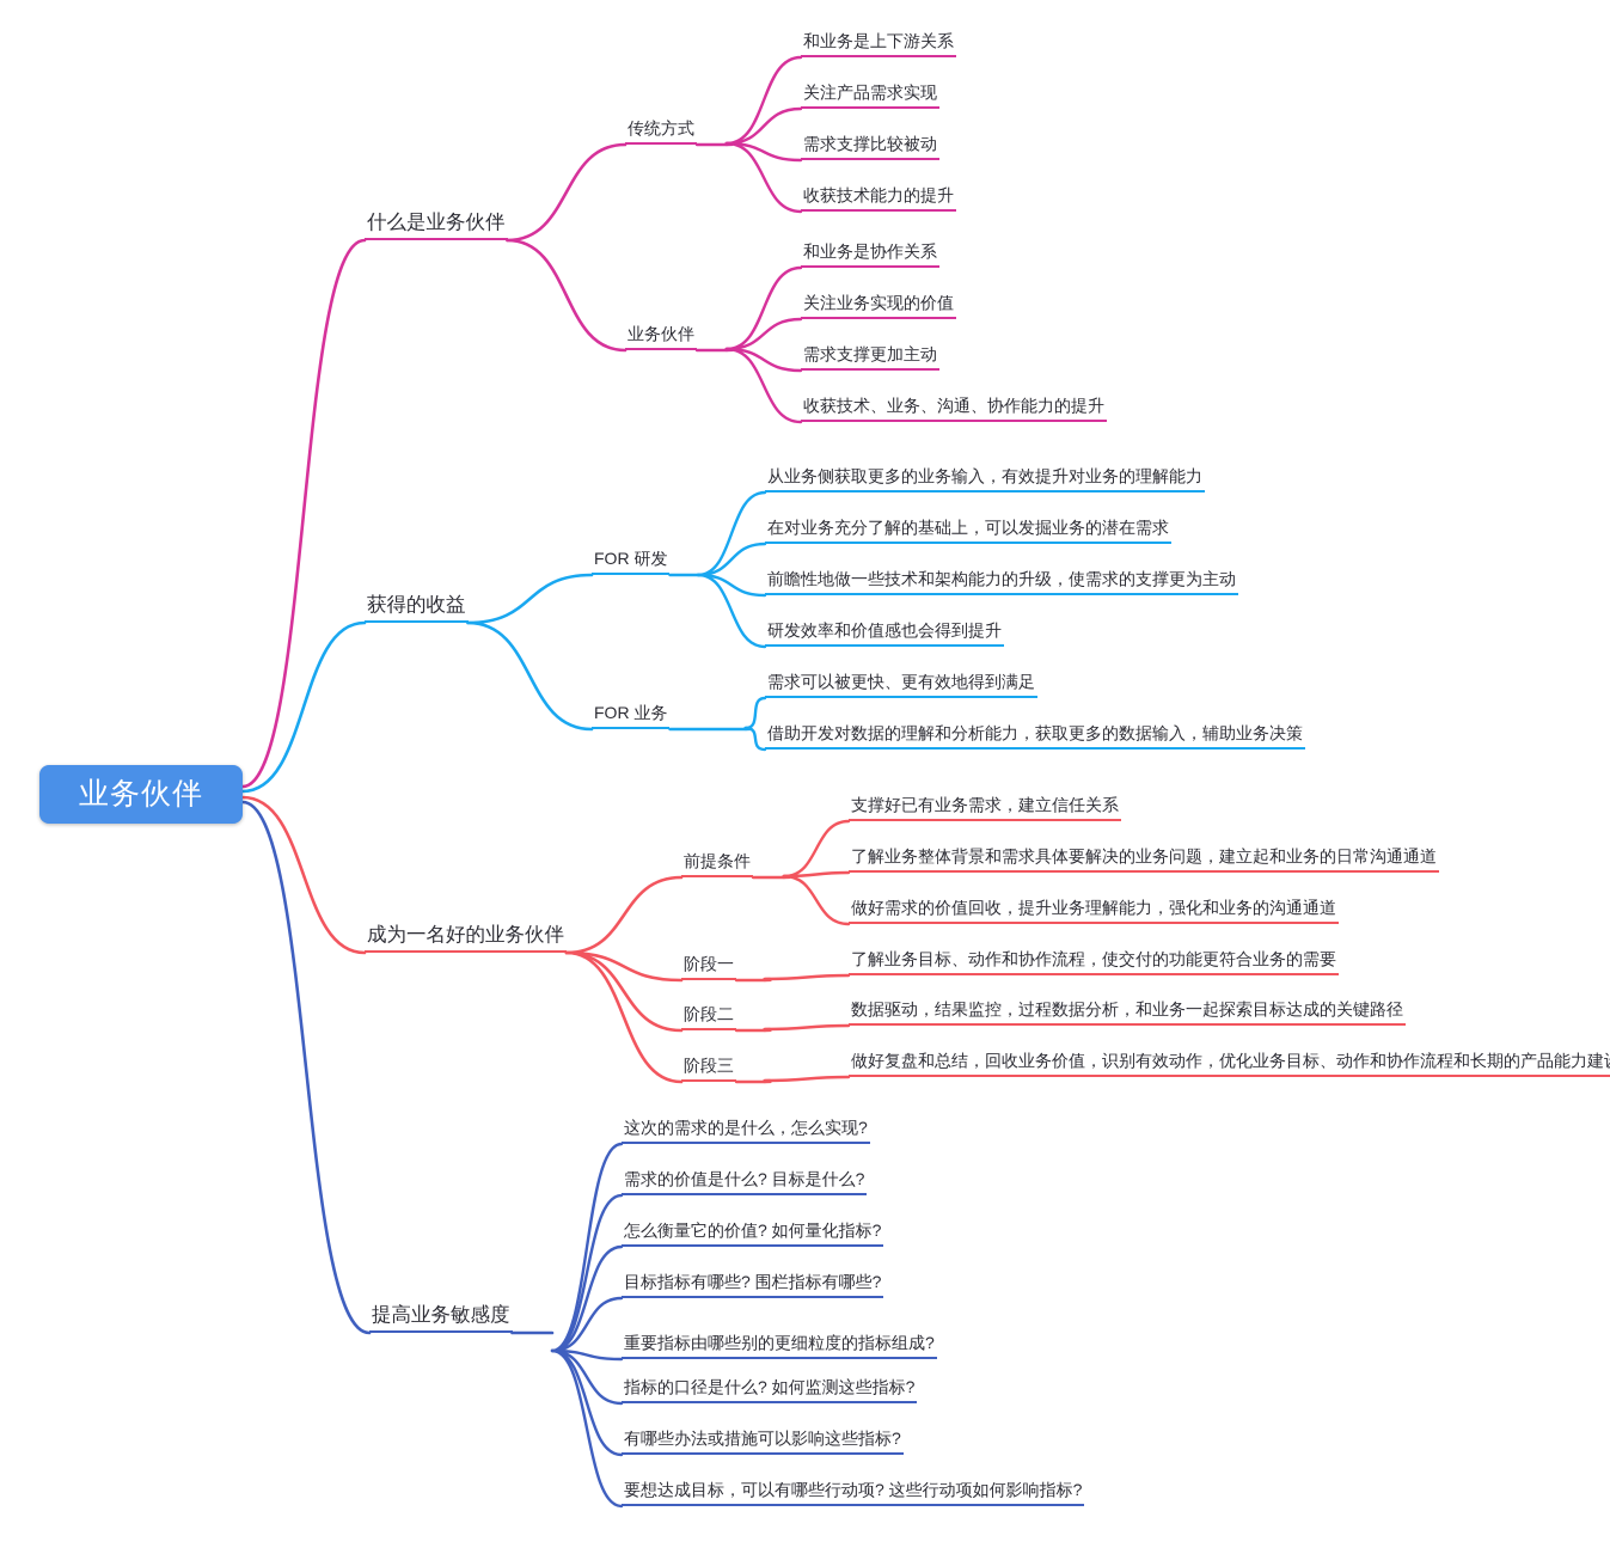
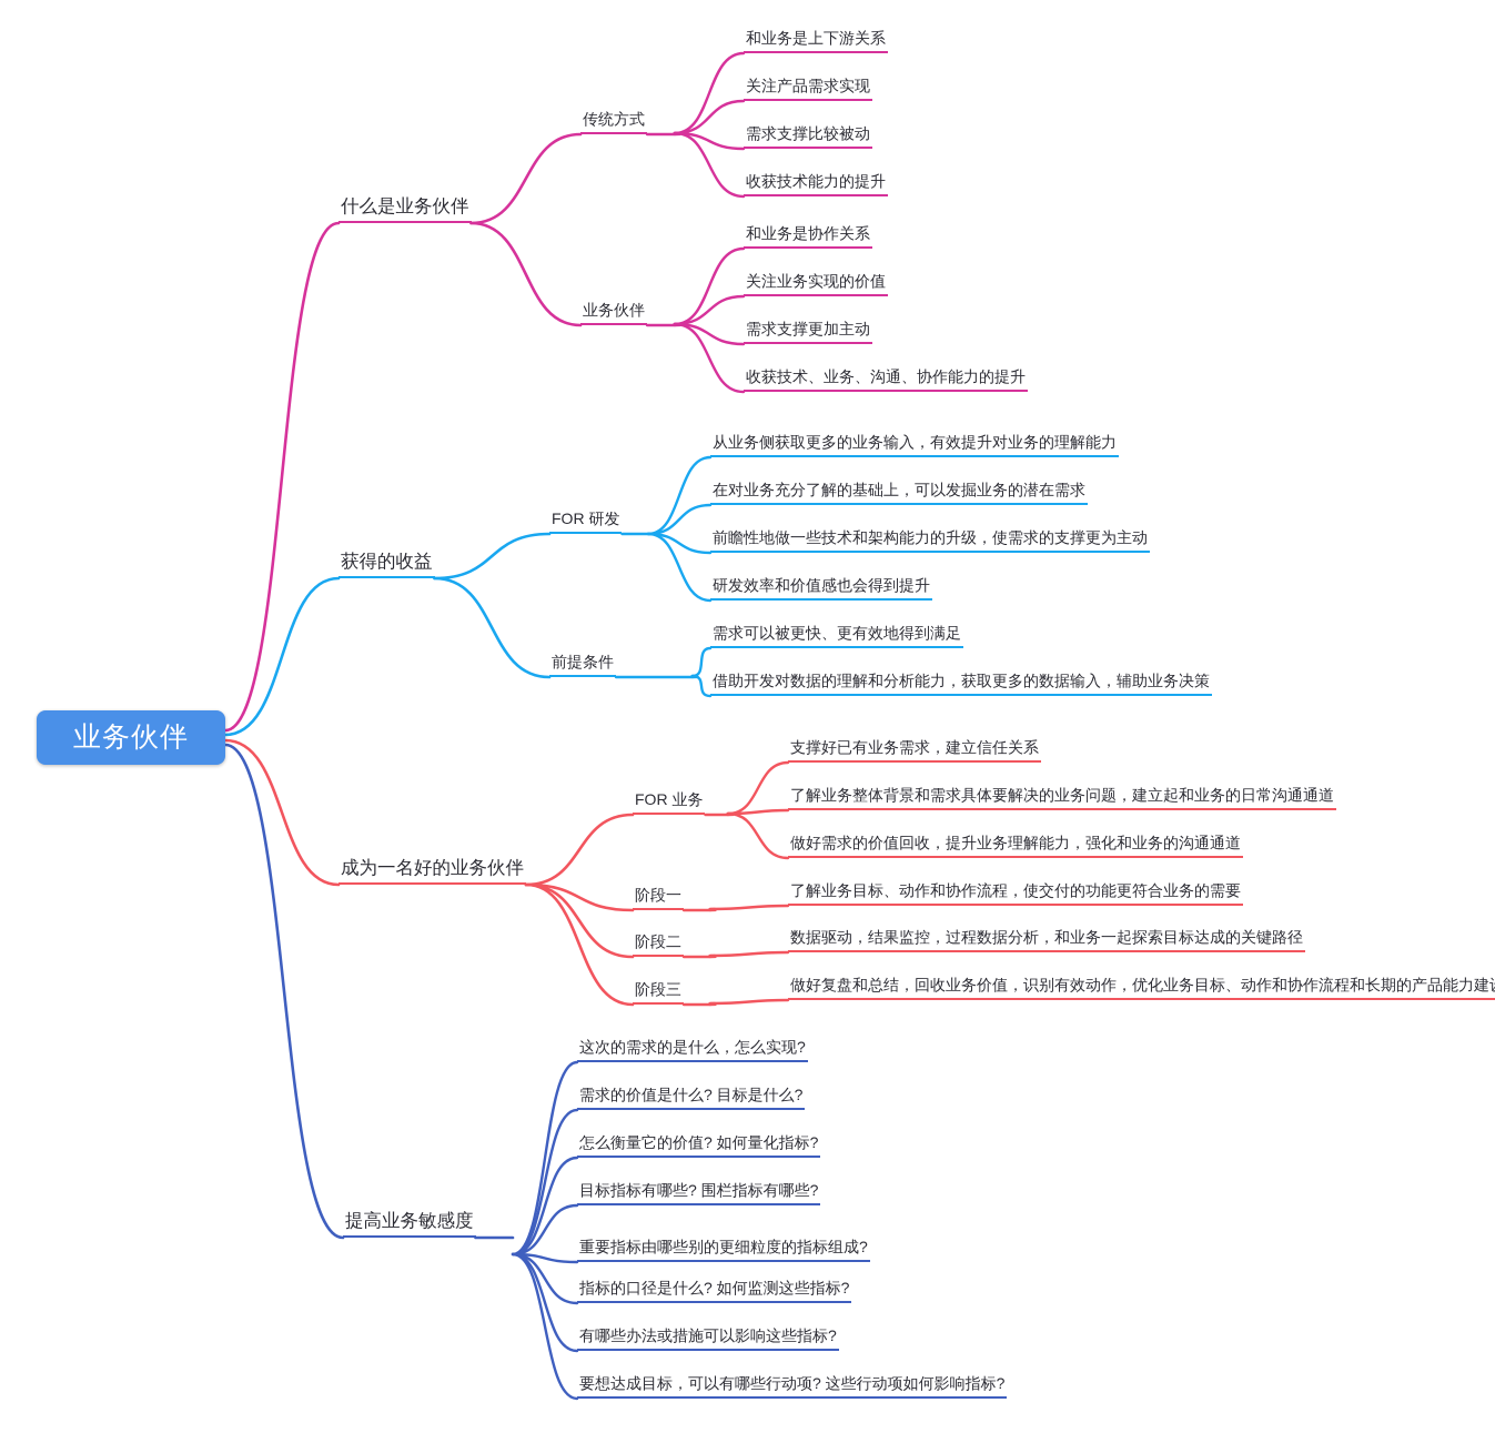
  业务伙伴
  什么是业务伙伴
  获得的收益
  成为一名好的业务伙伴
  提高业务敏感度
  传统方式
  和业务是上下游关系
  关注产品需求实现
  需求支撑比较被动
  收获技术能力的提升
  业务伙伴
  和业务是协作关系
  关注业务实现的价值
  需求支撑更加主动
  收获技术、业务、沟通、协作能力的提升
  FOR 研发
  从业务侧获取更多的业务输入，有效提升对业务的理解能力
  在对业务充分了解的基础上，可以发掘业务的潜在需求
  前瞻性地做一些技术和架构能力的升级，使需求的支撑更为主动
  研发效率和价值感也会得到提升
- FOR 业务
+ 前提条件
  需求可以被更快、更有效地得到满足
  借助开发对数据的理解和分析能力，获取更多的数据输入，辅助业务决策
- 前提条件
+ FOR 业务
  支撑好已有业务需求，建立信任关系
  了解业务整体背景和需求具体要解决的业务问题，建立起和业务的日常沟通通道
  做好需求的价值回收，提升业务理解能力，强化和业务的沟通通道
  阶段一
  了解业务目标、动作和协作流程，使交付的功能更符合业务的需要
  阶段二
  数据驱动，结果监控，过程数据分析，和业务一起探索目标达成的关键路径
  阶段三
  做好复盘和总结，回收业务价值，识别有效动作，优化业务目标、动作和协作流程和长期的产品能力建
  这次的需求的是什么，怎么实现?
  需求的价值是什么? 目标是什么?
  怎么衡量它的价值? 如何量化指标?
  目标指标有哪些? 围栏指标有哪些?
  重要指标由哪些别的更细粒度的指标组成?
  指标的口径是什么? 如何监测这些指标?
  有哪些办法或措施可以影响这些指标?
  要想达成目标，可以有哪些行动项? 这些行动项如何影响指标?
